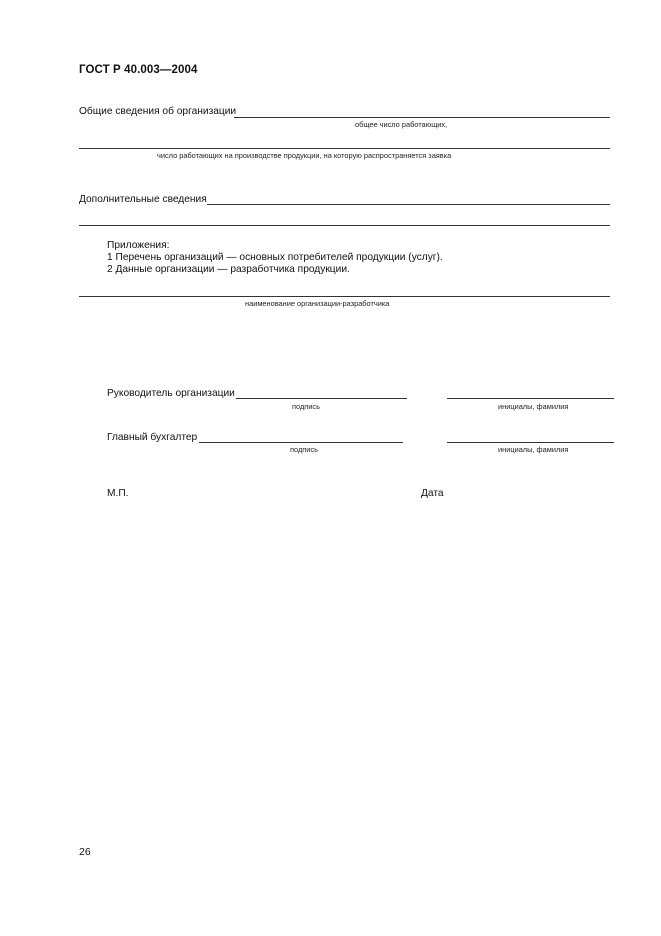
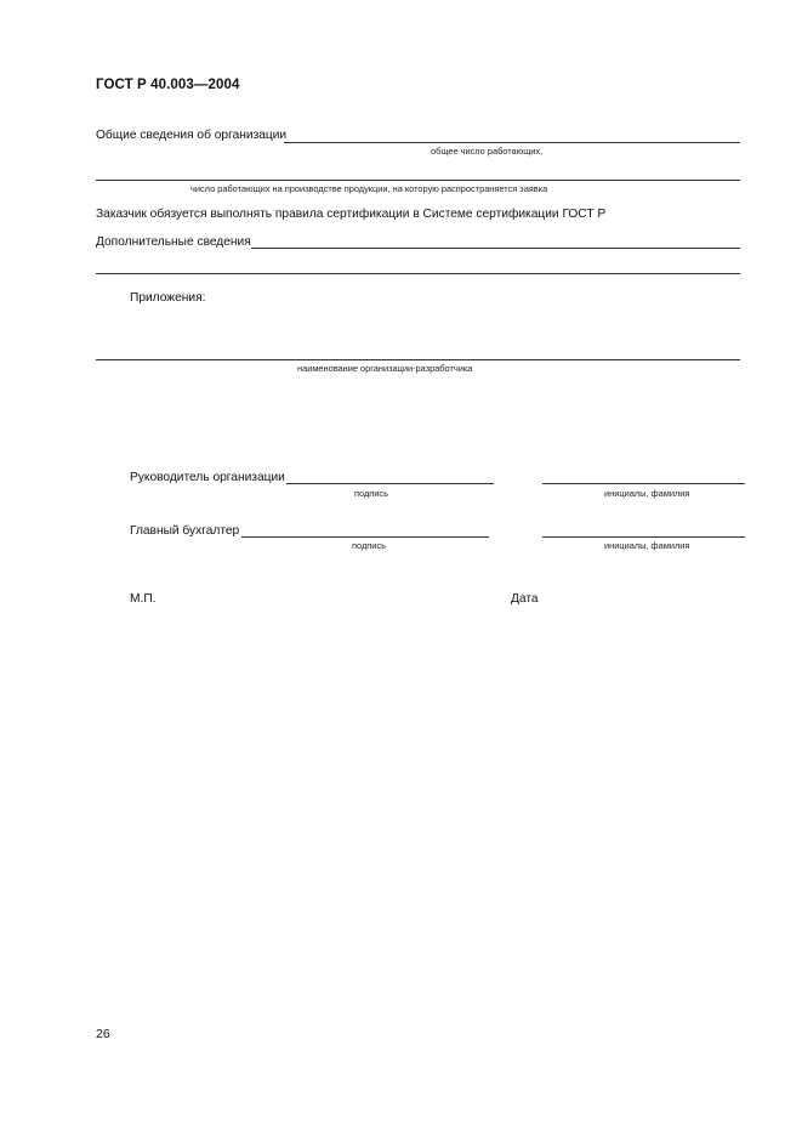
  ГОСТ Р 40.003—2004
  Общие сведения об организации
  общее число работающих,
  число работающих на производстве продукции, на которую распространяется заявка
+ Заказчик обязуется выполнять правила сертификации в Системе сертификации ГОСТ Р
  Дополнительные сведения
  Приложения:
- 1 Перечень организаций — основных потребителей продукции (услуг).
- 2 Данные организации — разработчика продукции.
  наименование организации-разработчика
  Руководитель организации
  подпись
  инициалы, фамилия
  Главный бухгалтер
  подпись
  инициалы, фамилия
  М.П.
  Дата
  26
